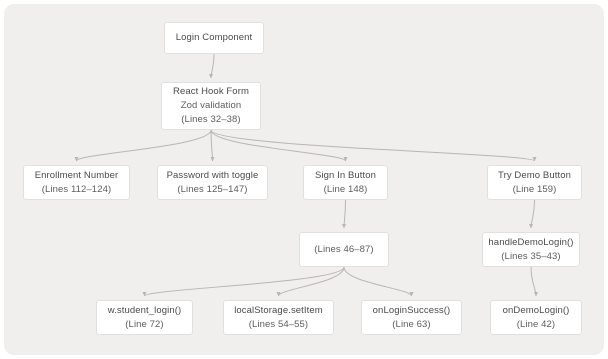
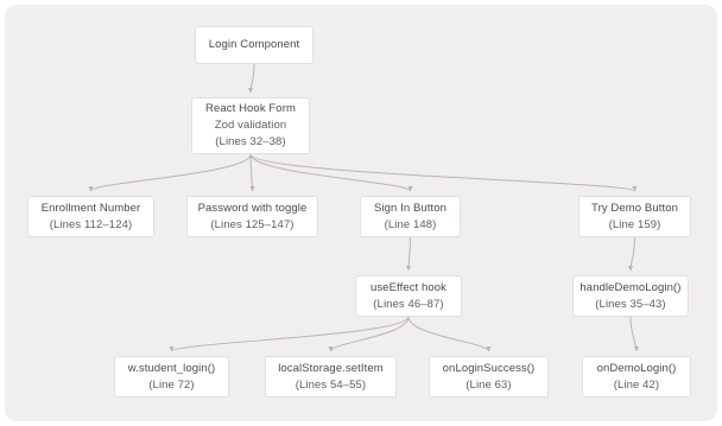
  Login Component
  React Hook Form
  Zod validation
  (Lines 32–38)
  Enrollment Number
  (Lines 112–124)
  Password with toggle
  (Lines 125–147)
  Sign In Button
  (Line 148)
  Try Demo Button
  (Line 159)
+ useEffect hook
  (Lines 46–87)
  handleDemoLogin()
  (Lines 35–43)
  w.student_login()
  (Line 72)
  localStorage.setItem
  (Lines 54–55)
  onLoginSuccess()
  (Line 63)
  onDemoLogin()
  (Line 42)
